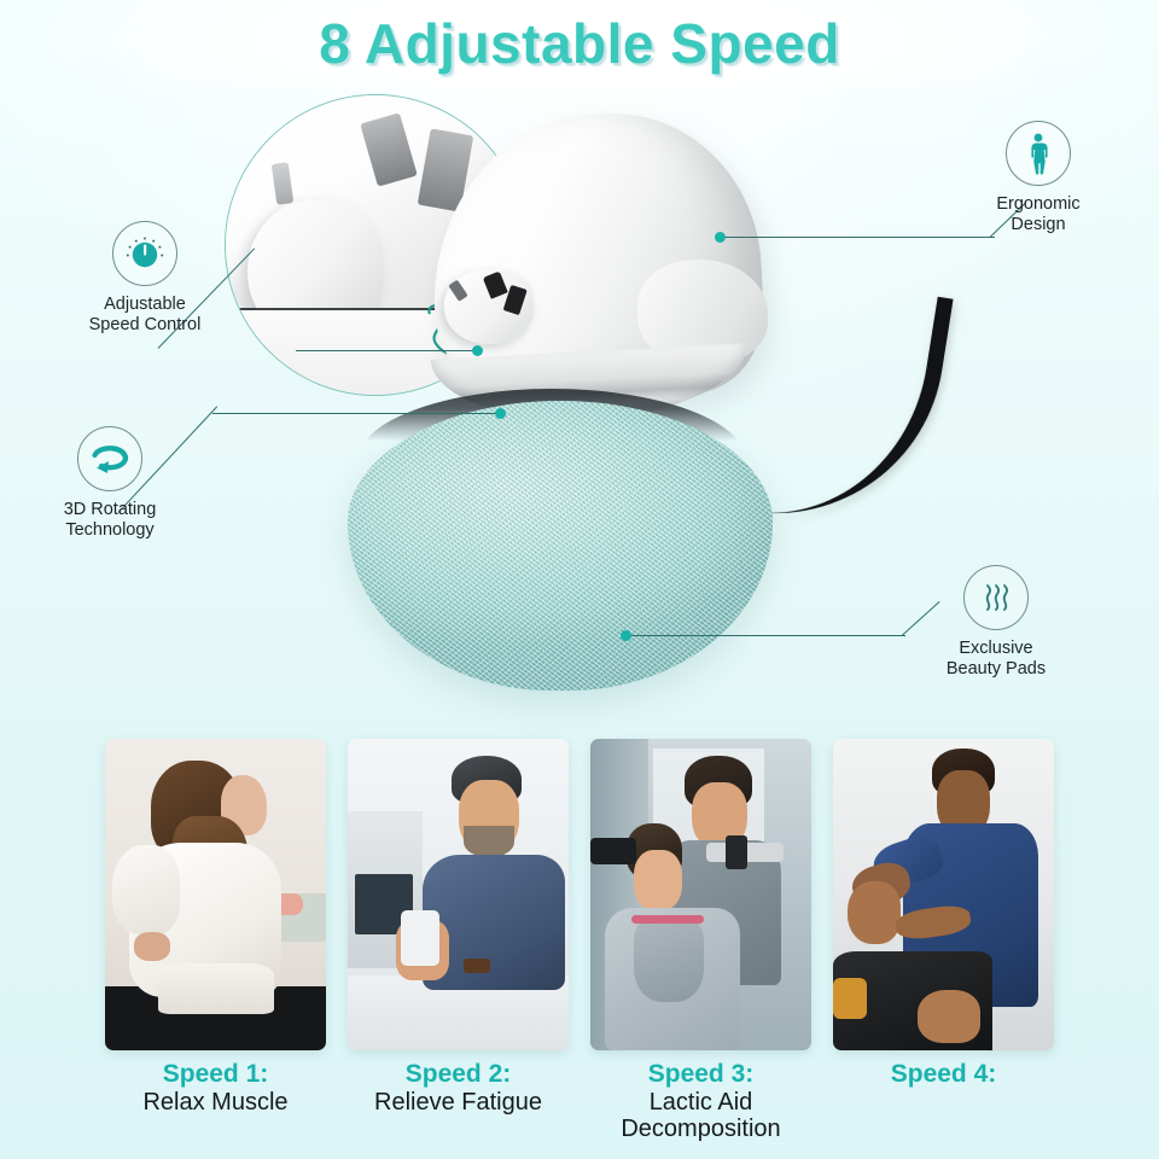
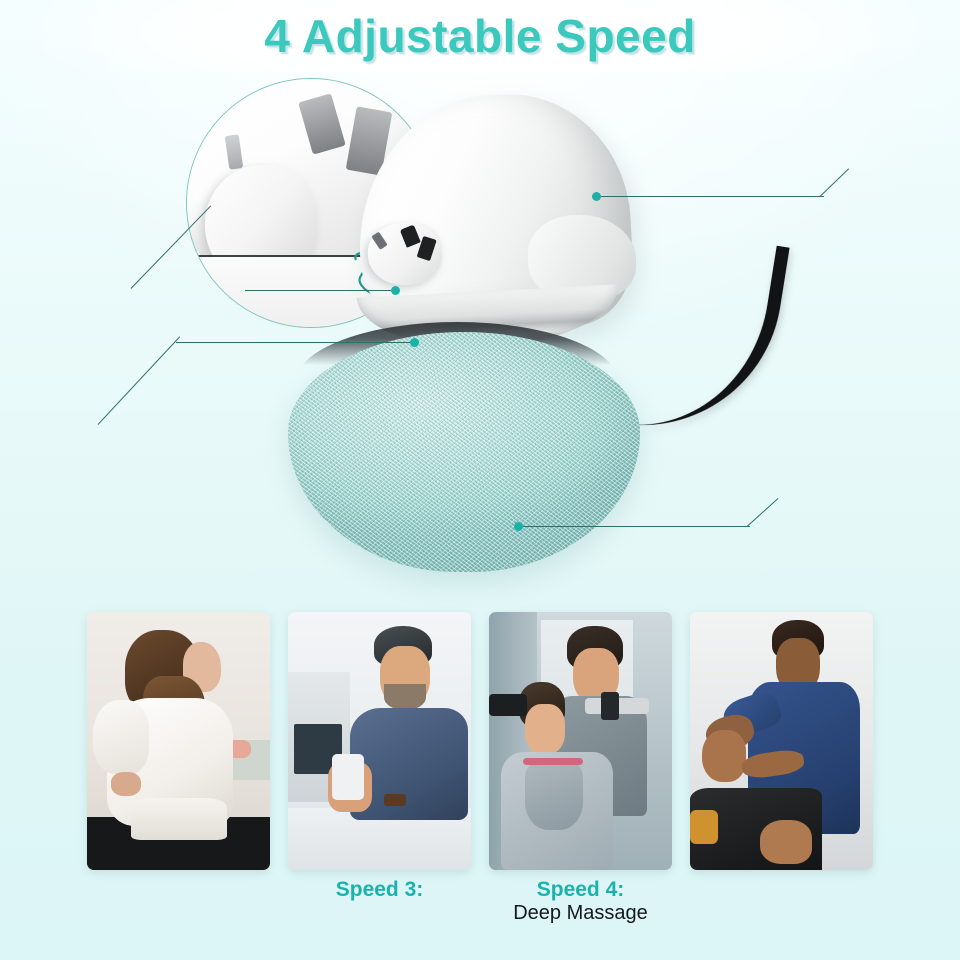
- 8 Adjustable Speed
+ 4 Adjustable Speed
- Adjustable
- Speed Control
- 3D Rotating
- Technology
- Ergonomic
- Design
- Exclusive
- Beauty Pads
- Speed 1:
- Relax Muscle
- Speed 2:
- Relieve Fatigue
  Speed 3:
- Lactic Aid
- Decomposition
  Speed 4:
+ Deep Massage
